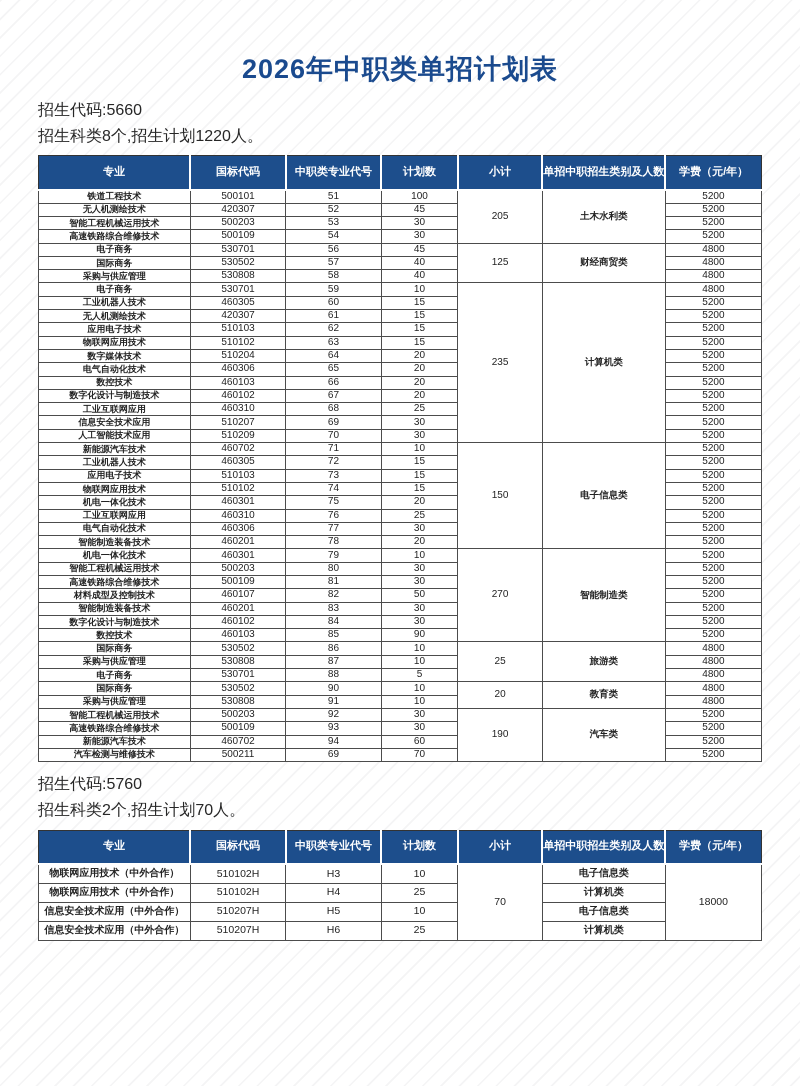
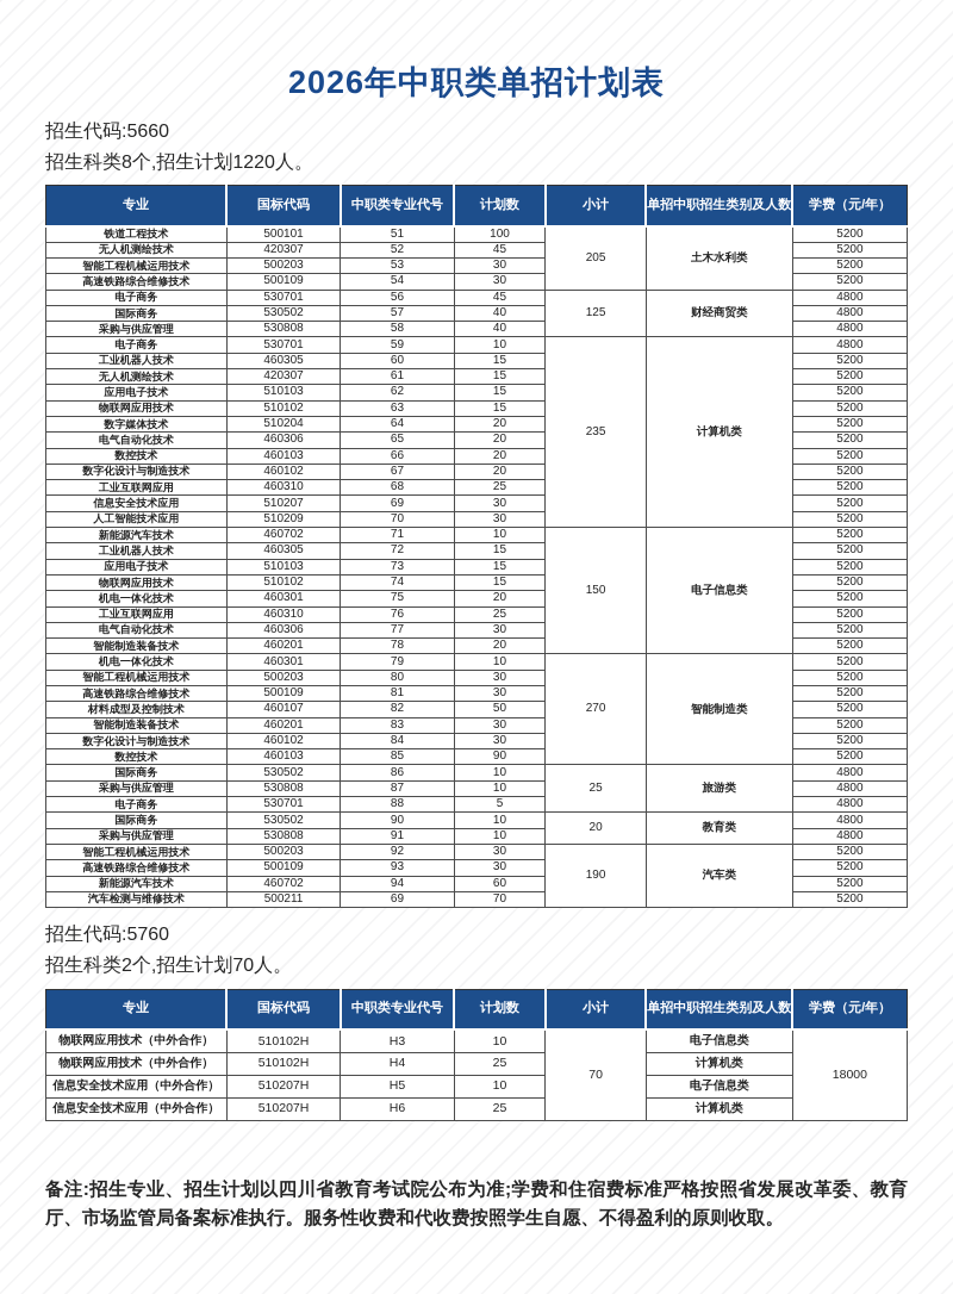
  2026年中职类单招计划表
  招生代码:5660
  招生科类8个,招生计划1220人。
  专业	国标代码	中职类专业代号	计划数	小计	单招中职招生类别及人数	学费（元/年）
  铁道工程技术	500101	51	100	205	土木水利类	5200
  无人机测绘技术	420307	52	45	5200
  智能工程机械运用技术	500203	53	30	5200
  高速铁路综合维修技术	500109	54	30	5200
  电子商务	530701	56	45	125	财经商贸类	4800
  国际商务	530502	57	40	4800
  采购与供应管理	530808	58	40	4800
  电子商务	530701	59	10	235	计算机类	4800
  工业机器人技术	460305	60	15	5200
  无人机测绘技术	420307	61	15	5200
  应用电子技术	510103	62	15	5200
  物联网应用技术	510102	63	15	5200
  数字媒体技术	510204	64	20	5200
  电气自动化技术	460306	65	20	5200
  数控技术	460103	66	20	5200
  数字化设计与制造技术	460102	67	20	5200
  工业互联网应用	460310	68	25	5200
  信息安全技术应用	510207	69	30	5200
  人工智能技术应用	510209	70	30	5200
  新能源汽车技术	460702	71	10	150	电子信息类	5200
  工业机器人技术	460305	72	15	5200
  应用电子技术	510103	73	15	5200
  物联网应用技术	510102	74	15	5200
  机电一体化技术	460301	75	20	5200
  工业互联网应用	460310	76	25	5200
  电气自动化技术	460306	77	30	5200
  智能制造装备技术	460201	78	20	5200
  机电一体化技术	460301	79	10	270	智能制造类	5200
  智能工程机械运用技术	500203	80	30	5200
  高速铁路综合维修技术	500109	81	30	5200
  材料成型及控制技术	460107	82	50	5200
  智能制造装备技术	460201	83	30	5200
  数字化设计与制造技术	460102	84	30	5200
  数控技术	460103	85	90	5200
  国际商务	530502	86	10	25	旅游类	4800
  采购与供应管理	530808	87	10	4800
  电子商务	530701	88	5	4800
  国际商务	530502	90	10	20	教育类	4800
  采购与供应管理	530808	91	10	4800
  智能工程机械运用技术	500203	92	30	190	汽车类	5200
  高速铁路综合维修技术	500109	93	30	5200
  新能源汽车技术	460702	94	60	5200
  汽车检测与维修技术	500211	69	70	5200
  招生代码:5760
  招生科类2个,招生计划70人。
  专业	国标代码	中职类专业代号	计划数	小计	单招中职招生类别及人数	学费（元/年）
  物联网应用技术（中外合作）	510102H	H3	10	70	电子信息类	18000
  物联网应用技术（中外合作）	510102H	H4	25	计算机类
  信息安全技术应用（中外合作）	510207H	H5	10	电子信息类
  信息安全技术应用（中外合作）	510207H	H6	25	计算机类
+ 备注:招生专业、招生计划以四川省教育考试院公布为准;学费和住宿费标准严格按照省发展改革委、教育厅、市场监管局备案标准执行。服务性收费和代收费按照学生自愿、不得盈利的原则收取。
